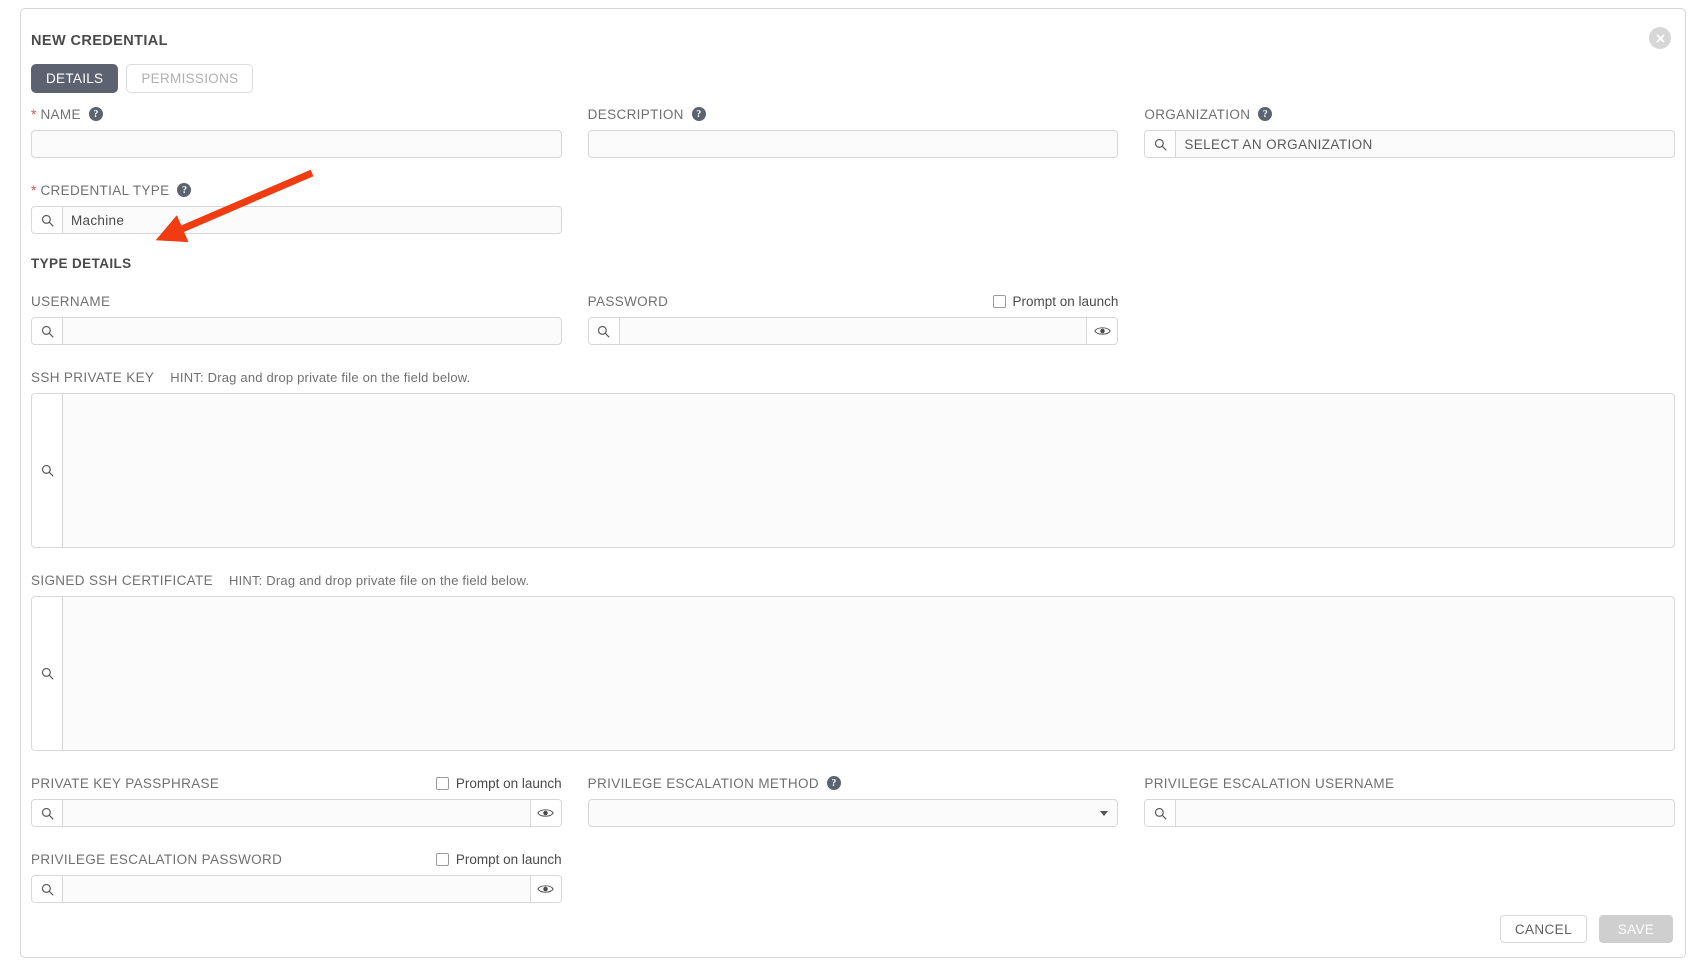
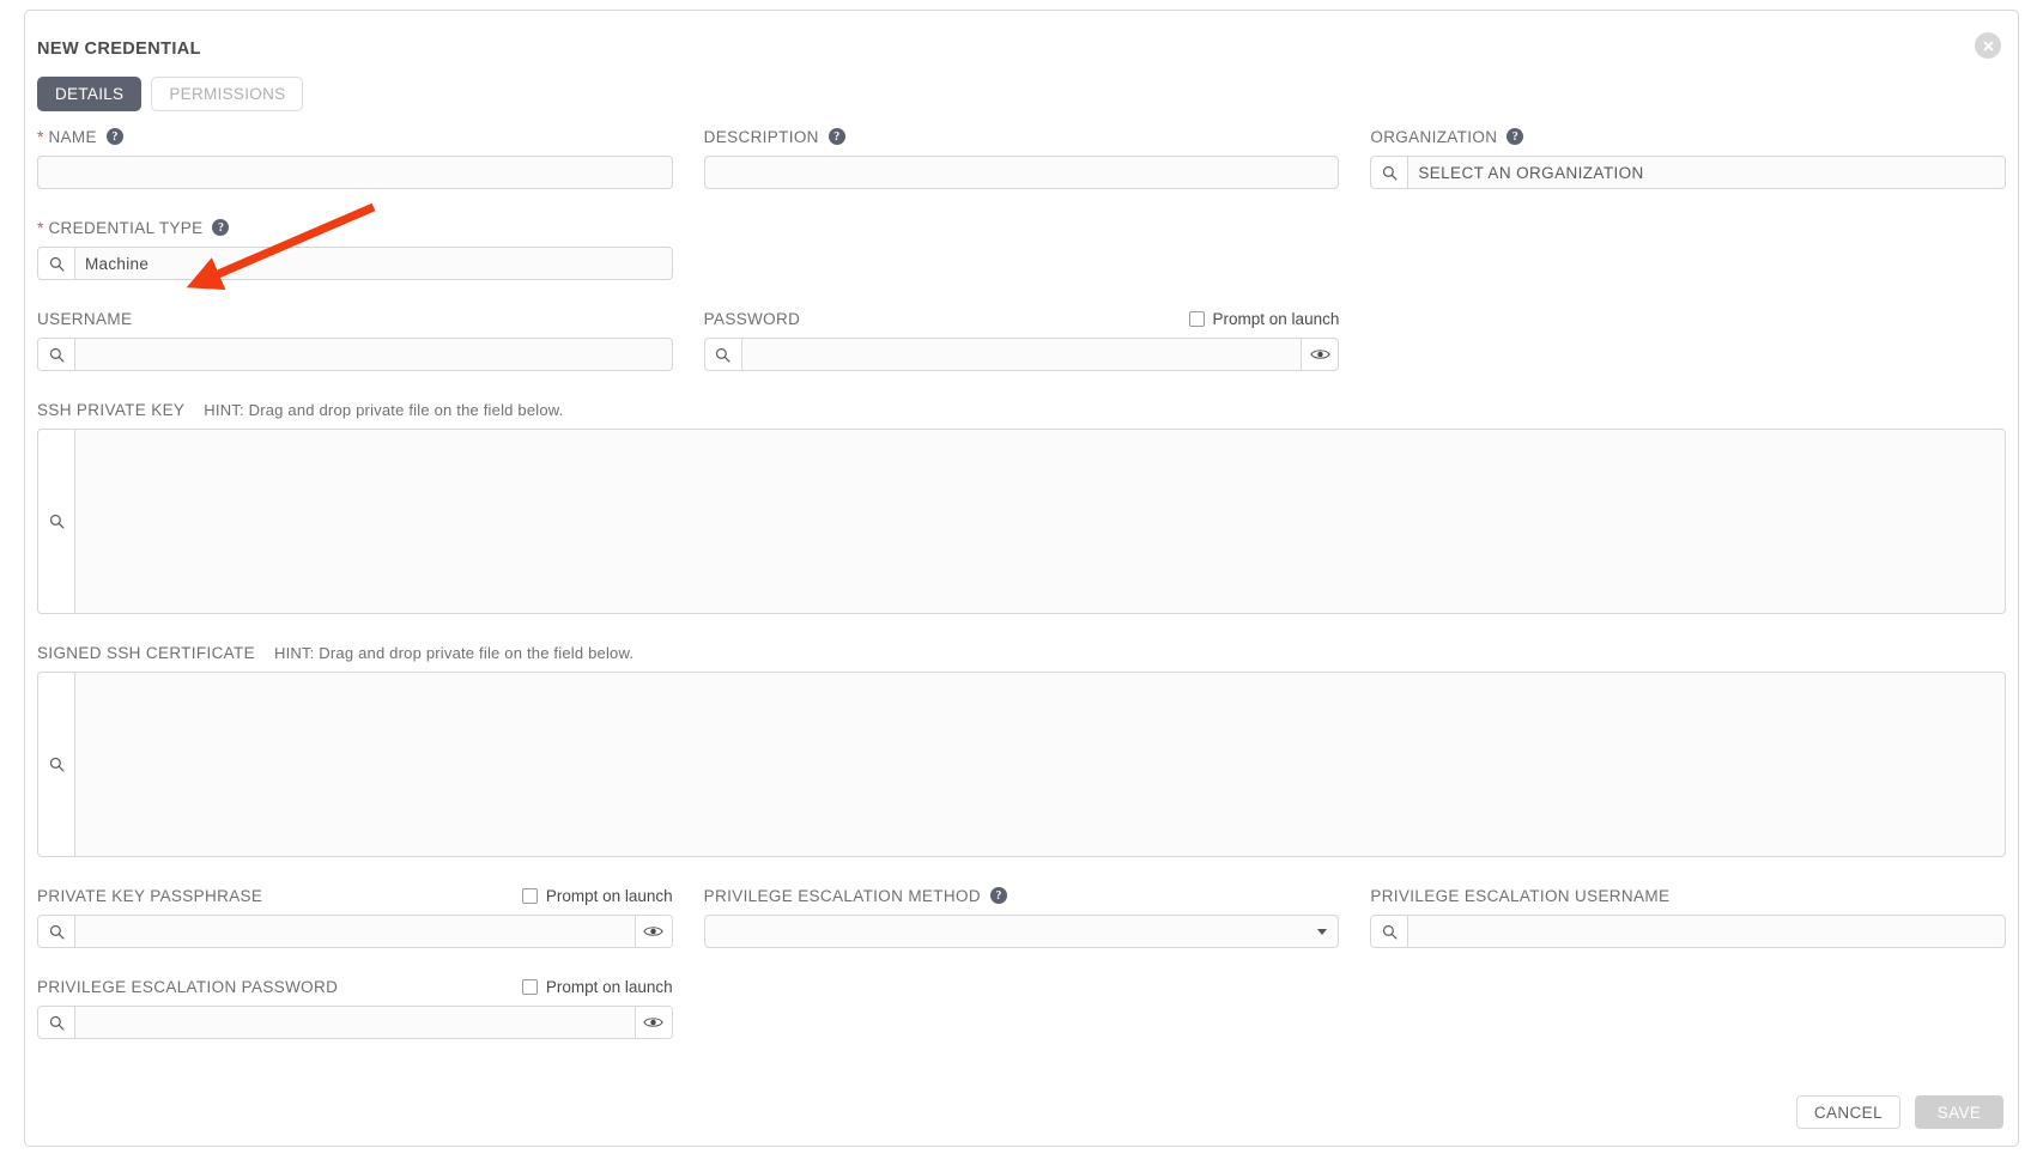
  NEW CREDENTIAL
  DETAILS
  PERMISSIONS
  *
  NAME
  ?
  DESCRIPTION
  ?
  ORGANIZATION
  ?
  SELECT AN ORGANIZATION
  *
  CREDENTIAL TYPE
  ?
  Machine
- TYPE DETAILS
  USERNAME
  PASSWORD
  Prompt on launch
  SSH PRIVATE KEY
  HINT: Drag and drop private file on the field below.
  SIGNED SSH CERTIFICATE
  HINT: Drag and drop private file on the field below.
  PRIVATE KEY PASSPHRASE
  Prompt on launch
  PRIVILEGE ESCALATION METHOD
  ?
  PRIVILEGE ESCALATION USERNAME
  PRIVILEGE ESCALATION PASSWORD
  Prompt on launch
  CANCEL
  SAVE
